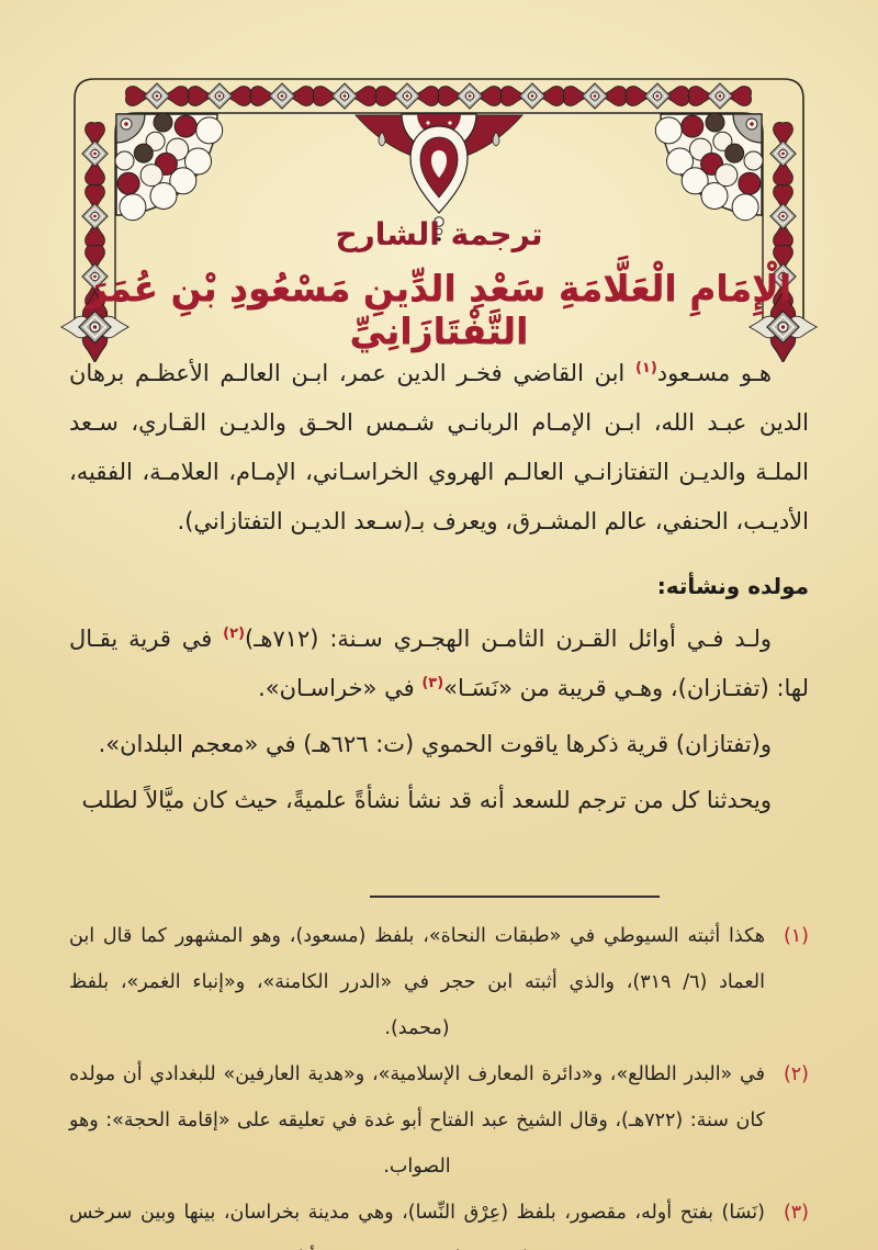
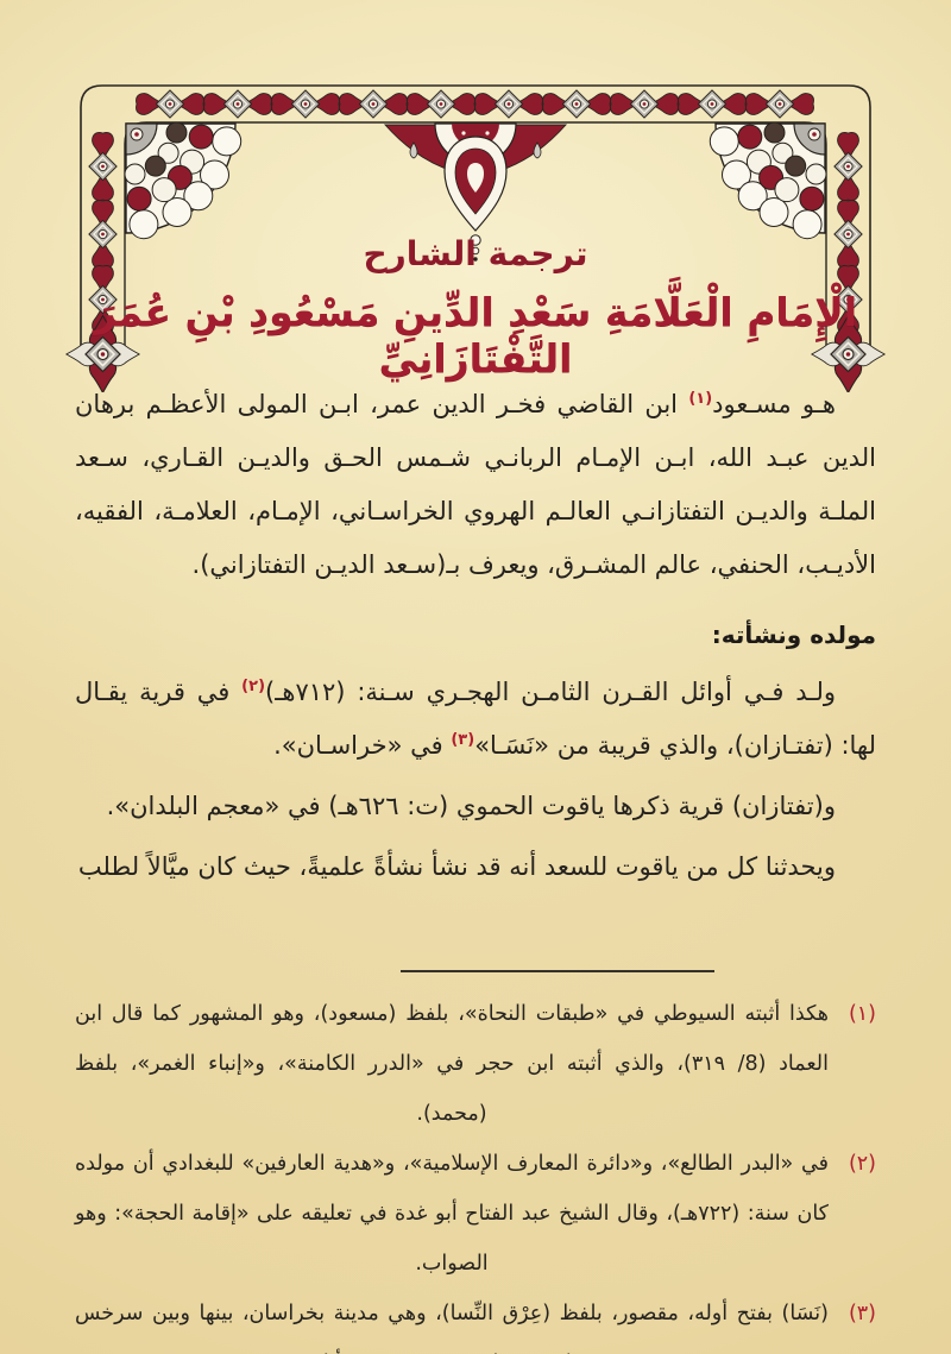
  ترجمة الشارح
  الْإِمَامِ الْعَلَّامَةِ سَعْدِ الدِّينِ مَسْعُودِ بْنِ عُمَرَ التَّفْتَازَانِيِّ
- هـو مسـعود(١) ابن القاضي فخـر الدين عمر، ابـن العالـم الأعظـم برهان الدين عبـد الله، ابـن الإمـام الربانـي شـمس الحـق والديـن القـاري، سـعد الملـة والديـن التفتازانـي العالـم الهروي الخراسـاني، الإمـام، العلامـة، الفقيه، الأديـب، الحنفي، عالم المشـرق، ويعرف بـ(سـعد الديـن التفتازاني).
+ هـو مسـعود(١) ابن القاضي فخـر الدين عمر، ابـن المولى الأعظـم برهان الدين عبـد الله، ابـن الإمـام الربانـي شـمس الحـق والديـن القـاري، سـعد الملـة والديـن التفتازانـي العالـم الهروي الخراسـاني، الإمـام، العلامـة، الفقيه، الأديـب، الحنفي، عالم المشـرق، ويعرف بـ(سـعد الديـن التفتازاني).
  مولده ونشأته:
- ولـد فـي أوائل القـرن الثامـن الهجـري سـنة: (٧١٢هـ)(٢) في قرية يقـال لها: (تفتـازان)، وهـي قريبة من «نَسَـا»(٣) في «خراسـان».
+ ولـد فـي أوائل القـرن الثامـن الهجـري سـنة: (٧١٢هـ)(٢) في قرية يقـال لها: (تفتـازان)، والذي قريبة من «نَسَـا»(٣) في «خراسـان».
  و(تفتازان) قرية ذكرها ياقوت الحموي (ت: ٦٢٦هـ) في «معجم البلدان».
- ويحدثنا كل من ترجم للسعد أنه قد نشأ نشأةً علميةً، حيث كان ميَّالاً لطلب
+ ويحدثنا كل من ياقوت للسعد أنه قد نشأ نشأةً علميةً، حيث كان ميَّالاً لطلب
  (١)
- هكذا أثبته السيوطي في «طبقات النحاة»، بلفظ (مسعود)، وهو المشهور كما قال ابن العماد (٦/ ٣١٩)، والذي أثبته ابن حجر في «الدرر الكامنة»، و«إنباء الغمر»، بلفظ (محمد).
+ هكذا أثبته السيوطي في «طبقات النحاة»، بلفظ (مسعود)، وهو المشهور كما قال ابن العماد (8/ ٣١٩)، والذي أثبته ابن حجر في «الدرر الكامنة»، و«إنباء الغمر»، بلفظ (محمد).
  (٢)
  في «البدر الطالع»، و«دائرة المعارف الإسلامية»، و«هدية العارفين» للبغدادي أن مولده كان سنة: (٧٢٢هـ)، وقال الشيخ عبد الفتاح أبو غدة في تعليقه على «إقامة الحجة»: وهو الصواب.
  (٣)
  (نَسَا) بفتح أوله، مقصور، بلفظ (عِرْق النِّسا)، وهي مدينة بخراسان، بينها وبين سرخس
